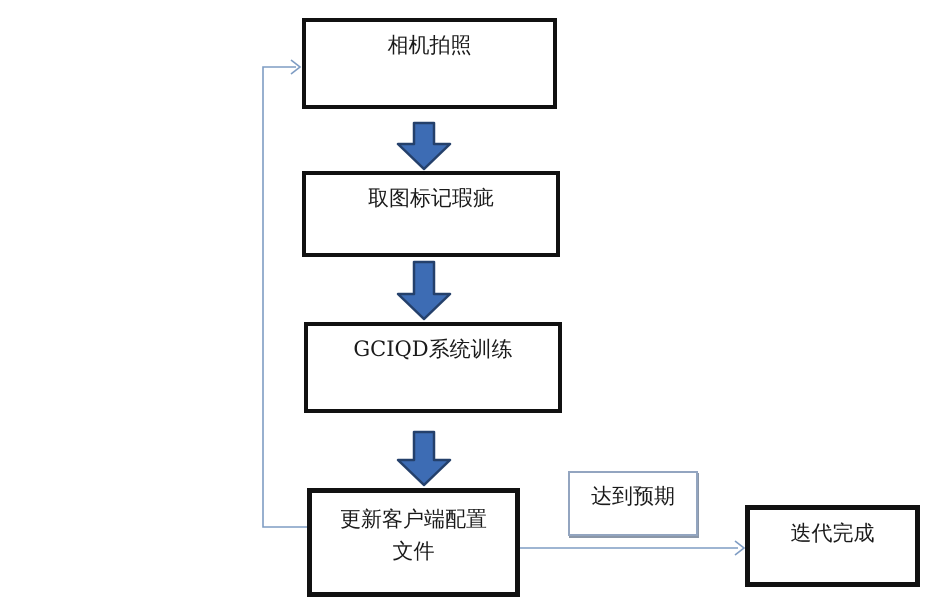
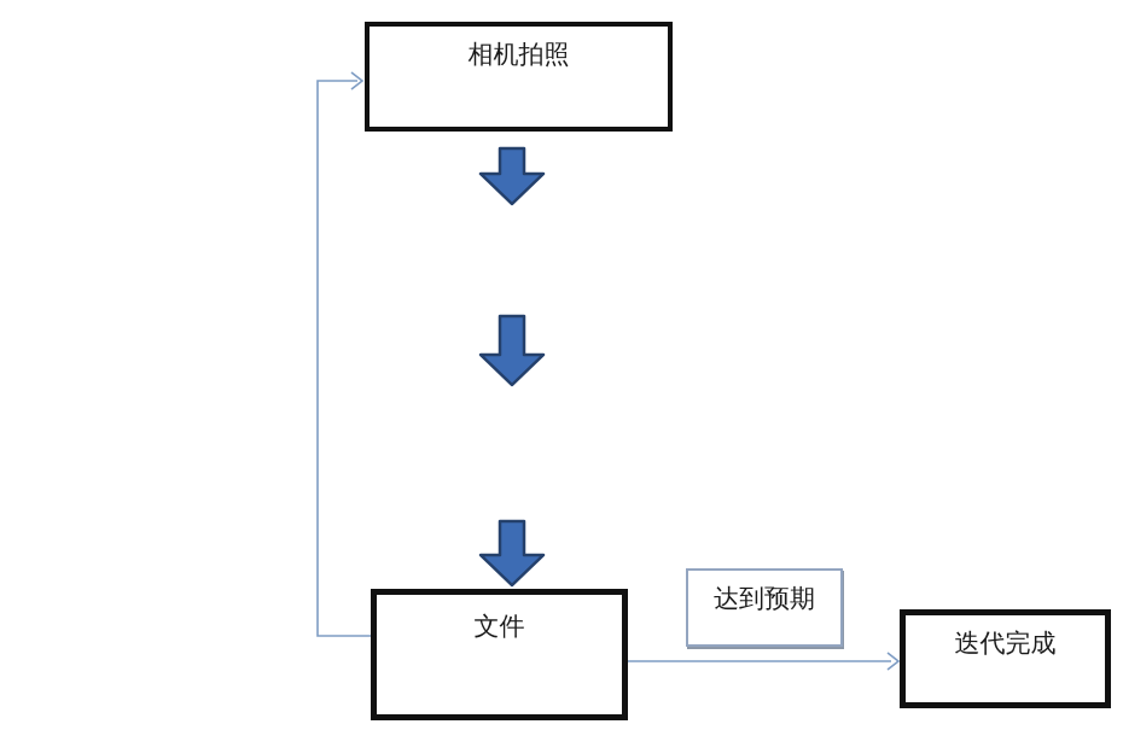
  相机拍照
- 取图标记瑕疵
- GCIQD系统训练
- 更新客户端配置
  文件
  迭代完成
  达到预期
